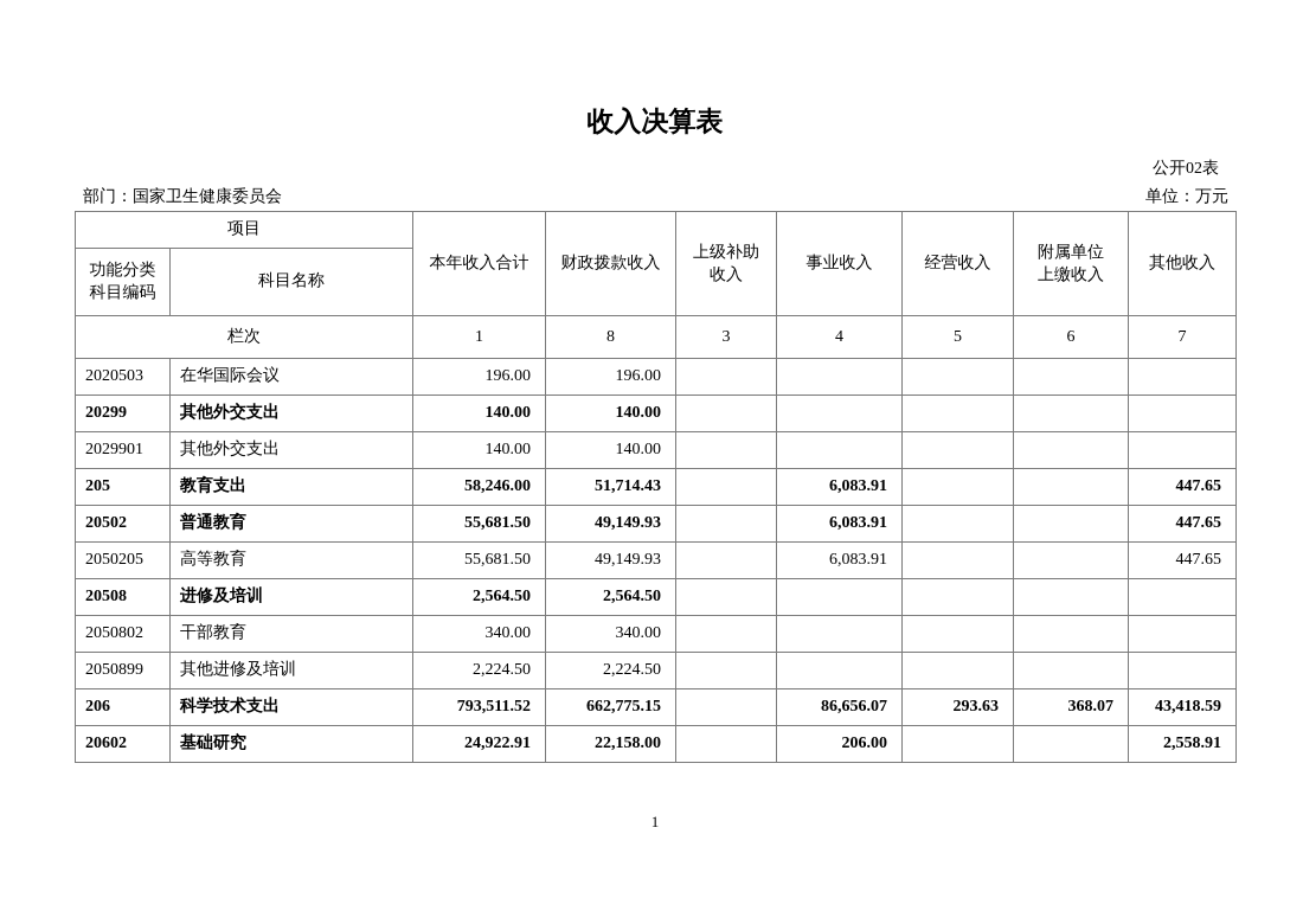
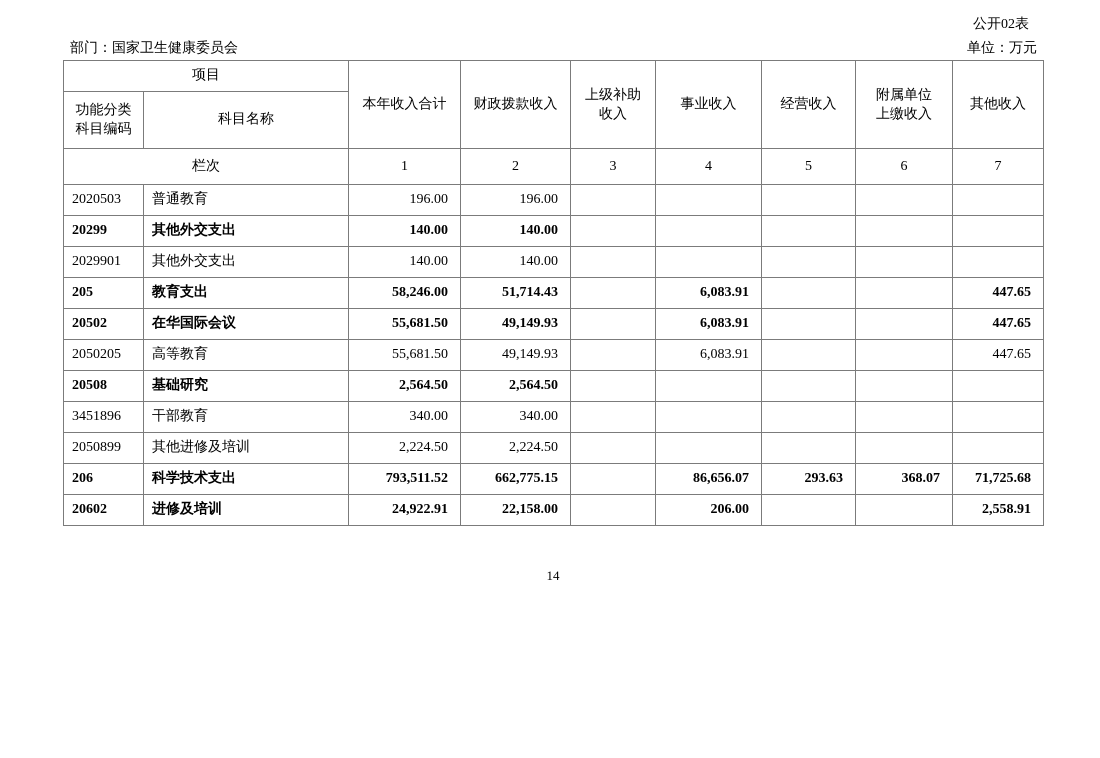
- 收入决算表
  公开02表
  部门：国家卫生健康委员会
  单位：万元
  项目	本年收入合计	财政拨款收入	上级补助 收入	事业收入	经营收入	附属单位 上缴收入	其他收入
  功能分类 科目编码	科目名称
- 栏次	1	8	3	4	5	6	7
+ 栏次	1	2	3	4	5	6	7
- 2020503	在华国际会议	196.00	196.00
+ 2020503	普通教育	196.00	196.00
  20299	其他外交支出	140.00	140.00
  2029901	其他外交支出	140.00	140.00
  205	教育支出	58,246.00	51,714.43		6,083.91			447.65
- 20502	普通教育	55,681.50	49,149.93		6,083.91			447.65
+ 20502	在华国际会议	55,681.50	49,149.93		6,083.91			447.65
  2050205	高等教育	55,681.50	49,149.93		6,083.91			447.65
- 20508	进修及培训	2,564.50	2,564.50
+ 20508	基础研究	2,564.50	2,564.50
- 2050802	干部教育	340.00	340.00
+ 3451896	干部教育	340.00	340.00
  2050899	其他进修及培训	2,224.50	2,224.50
- 206	科学技术支出	793,511.52	662,775.15		86,656.07	293.63	368.07	43,418.59
+ 206	科学技术支出	793,511.52	662,775.15		86,656.07	293.63	368.07	71,725.68
- 20602	基础研究	24,922.91	22,158.00		206.00			2,558.91
+ 20602	进修及培训	24,922.91	22,158.00		206.00			2,558.91
- 1
+ 14
